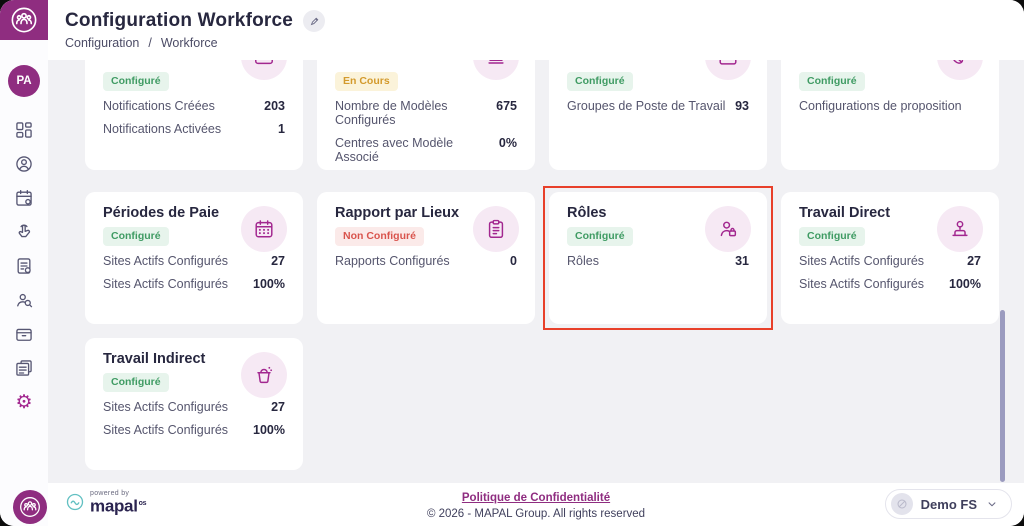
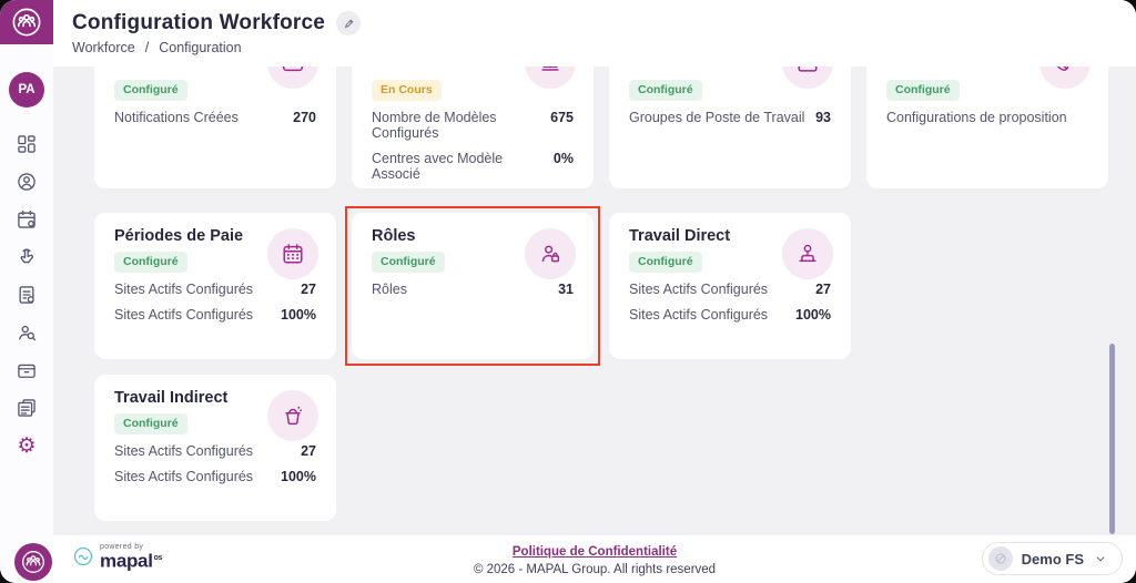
  PA
  ⚙
  Configuration Workforce
- Configuration
+ Workforce
  /
- Workforce
+ Configuration
  Configuré
  Notifications Créées
- 203
+ 270
- Notifications Activées
- 1
  En Cours
  Nombre de Modèles Configurés
  675
  Centres avec Modèle Associé
  0%
  Configuré
  Groupes de Poste de Travail
  93
  Configuré
  Configurations de proposition
  Périodes de Paie
  Configuré
  Sites Actifs Configurés
  27
  Sites Actifs Configurés
  100%
- Rapport par Lieux
- Non Configuré
- Rapports Configurés
- 0
  Rôles
  Configuré
  Rôles
  31
  Travail Direct
  Configuré
  Sites Actifs Configurés
  27
  Sites Actifs Configurés
  100%
  Travail Indirect
  Configuré
  Sites Actifs Configurés
  27
  Sites Actifs Configurés
  100%
  mapal
  Politique de Confidentialité
  © 2026 - MAPAL Group. All rights reserved
  Demo FS
